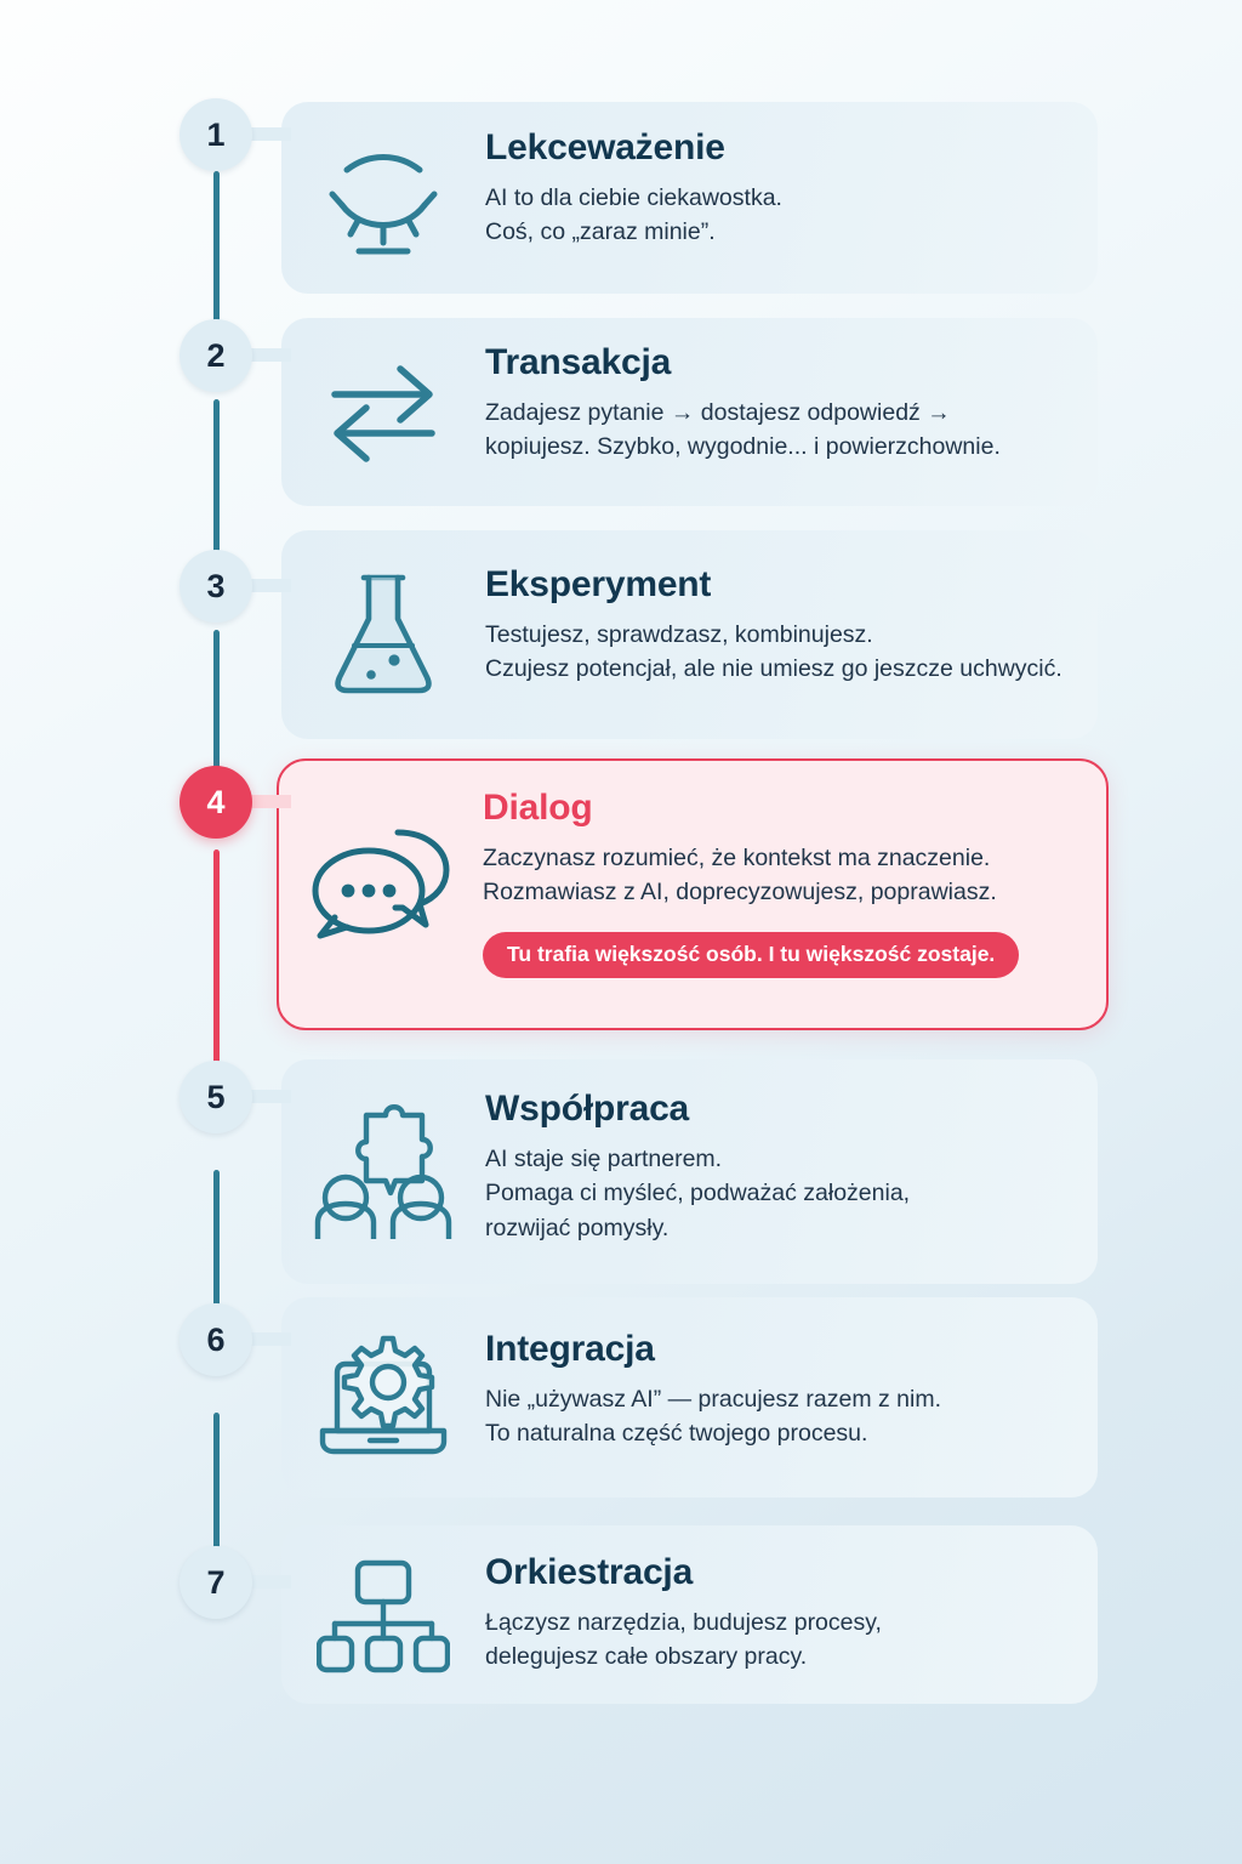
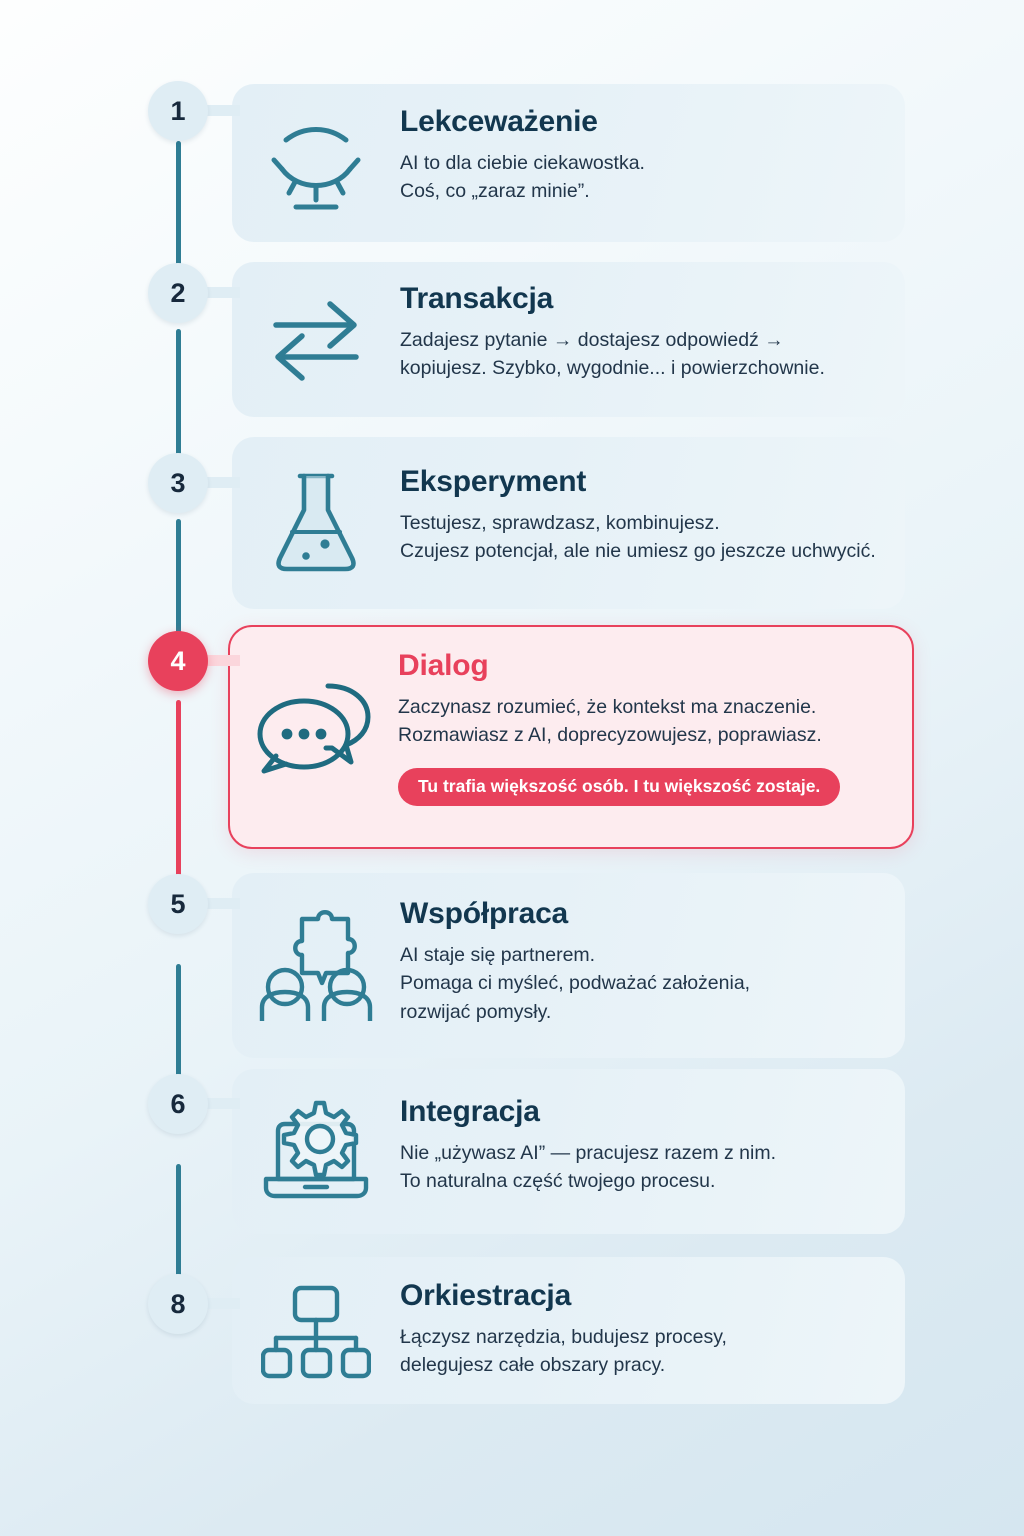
  1
  Lekceważenie
  AI to dla ciebie ciekawostka.
  Coś, co „zaraz minie”.
  2
  Transakcja
  Zadajesz pytanie → dostajesz odpowiedź →
  kopiujesz. Szybko, wygodnie... i powierzchownie.
  3
  Eksperyment
  Testujesz, sprawdzasz, kombinujesz.
  Czujesz potencjał, ale nie umiesz go jeszcze uchwycić.
  4
  Dialog
  Zaczynasz rozumieć, że kontekst ma znaczenie.
  Rozmawiasz z AI, doprecyzowujesz, poprawiasz.
  Tu trafia większość osób. I tu większość zostaje.
  5
  Współpraca
  AI staje się partnerem.
  Pomaga ci myśleć, podważać założenia,
  rozwijać pomysły.
  6
  Integracja
  Nie „używasz AI” — pracujesz razem z nim.
  To naturalna część twojego procesu.
- 7
+ 8
  Orkiestracja
  Łączysz narzędzia, budujesz procesy,
  delegujesz całe obszary pracy.
